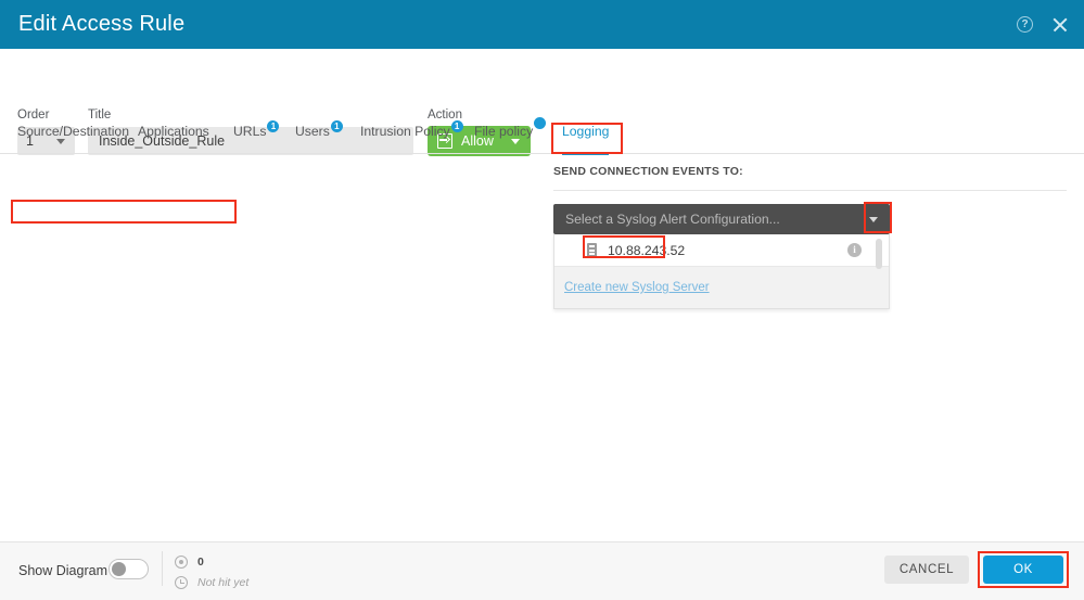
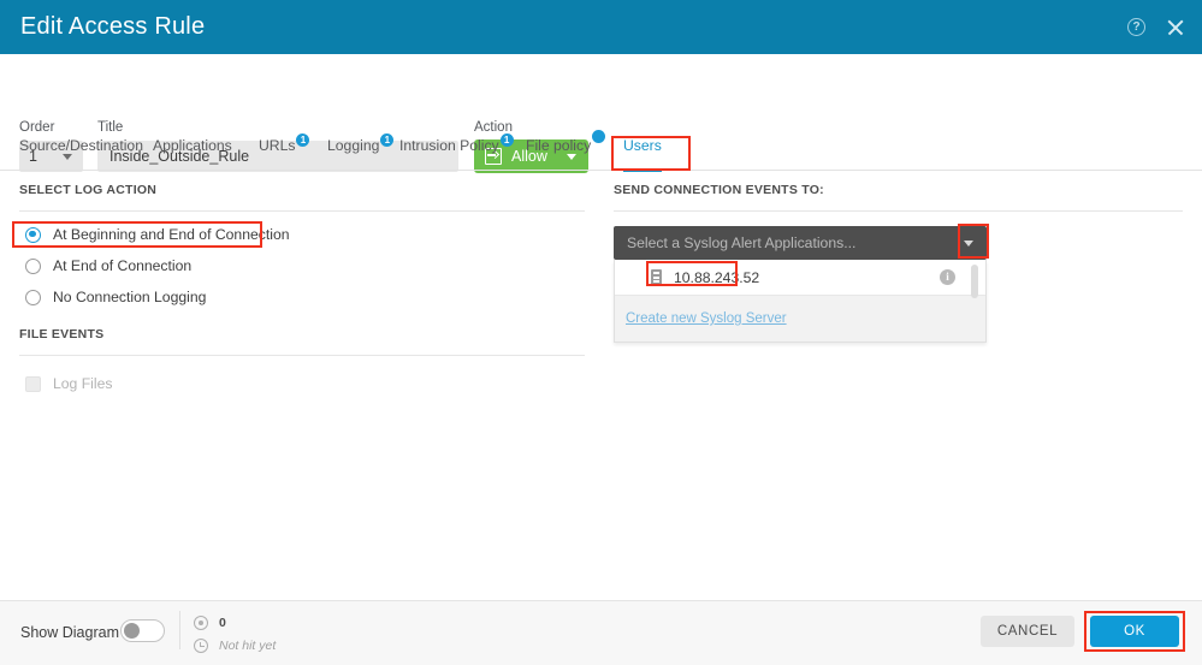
  Edit Access Rule
  ?
  Order
  1
  Title
  Inside_Outside_Rule
  Action
  Allow
  Source/Destination
  Applications
  URLs 1
- Users 1
+ Logging 1
  Intrusion Policy 1
  File policy
- Logging
+ Users
+ SELECT LOG ACTION
+ At Beginning and End of Connection
+ At End of Connection
+ No Connection Logging
+ FILE EVENTS
+ Log Files
  SEND CONNECTION EVENTS TO:
- Select a Syslog Alert Configuration...
+ Select a Syslog Alert Applications...
  10.88.243.52
  i
  Create new Syslog Server
  Show Diagram
  0
  Not hit yet
  CANCEL
  OK
